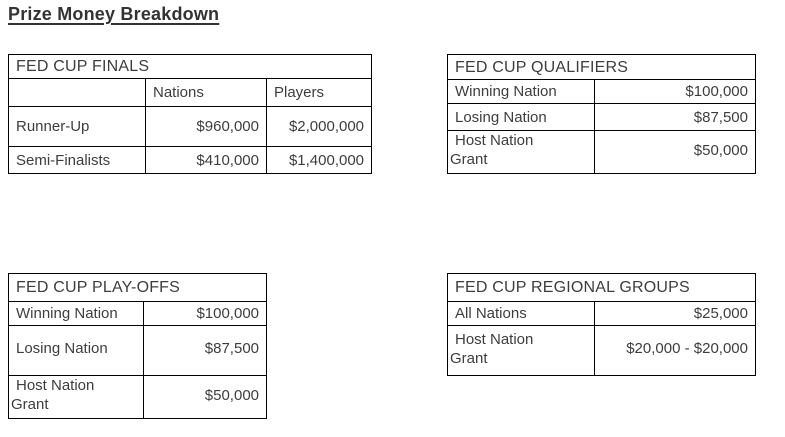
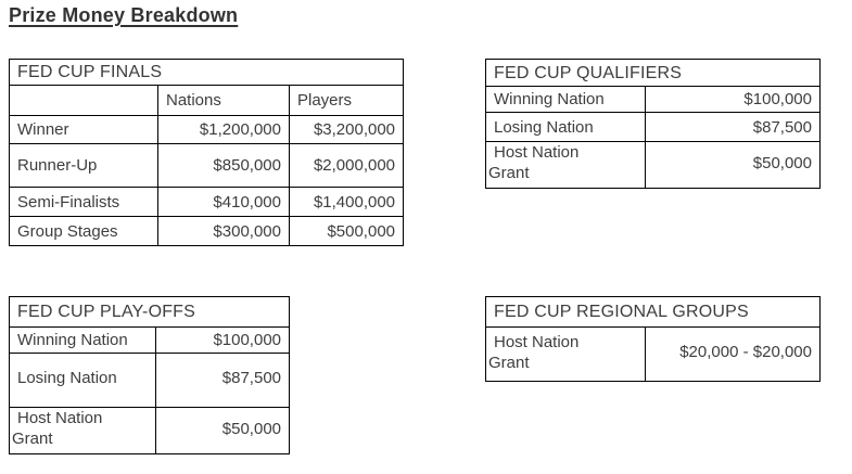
  Prize Money Breakdown
  FED CUP FINALS
  	Nations	Players
+ Winner	$1,200,000	$3,200,000
- Runner-Up	$960,000	$2,000,000
+ Runner-Up	$850,000	$2,000,000
  Semi-Finalists	$410,000	$1,400,000
+ Group Stages	$300,000	$500,000
  FED CUP QUALIFIERS
  Winning Nation	$100,000
  Losing Nation	$87,500
  Host Nation Grant	$50,000
  FED CUP PLAY-OFFS
  Winning Nation	$100,000
  Losing Nation	$87,500
  Host Nation Grant	$50,000
  FED CUP REGIONAL GROUPS
- All Nations	$25,000
  Host Nation Grant	$20,000 - $20,000
